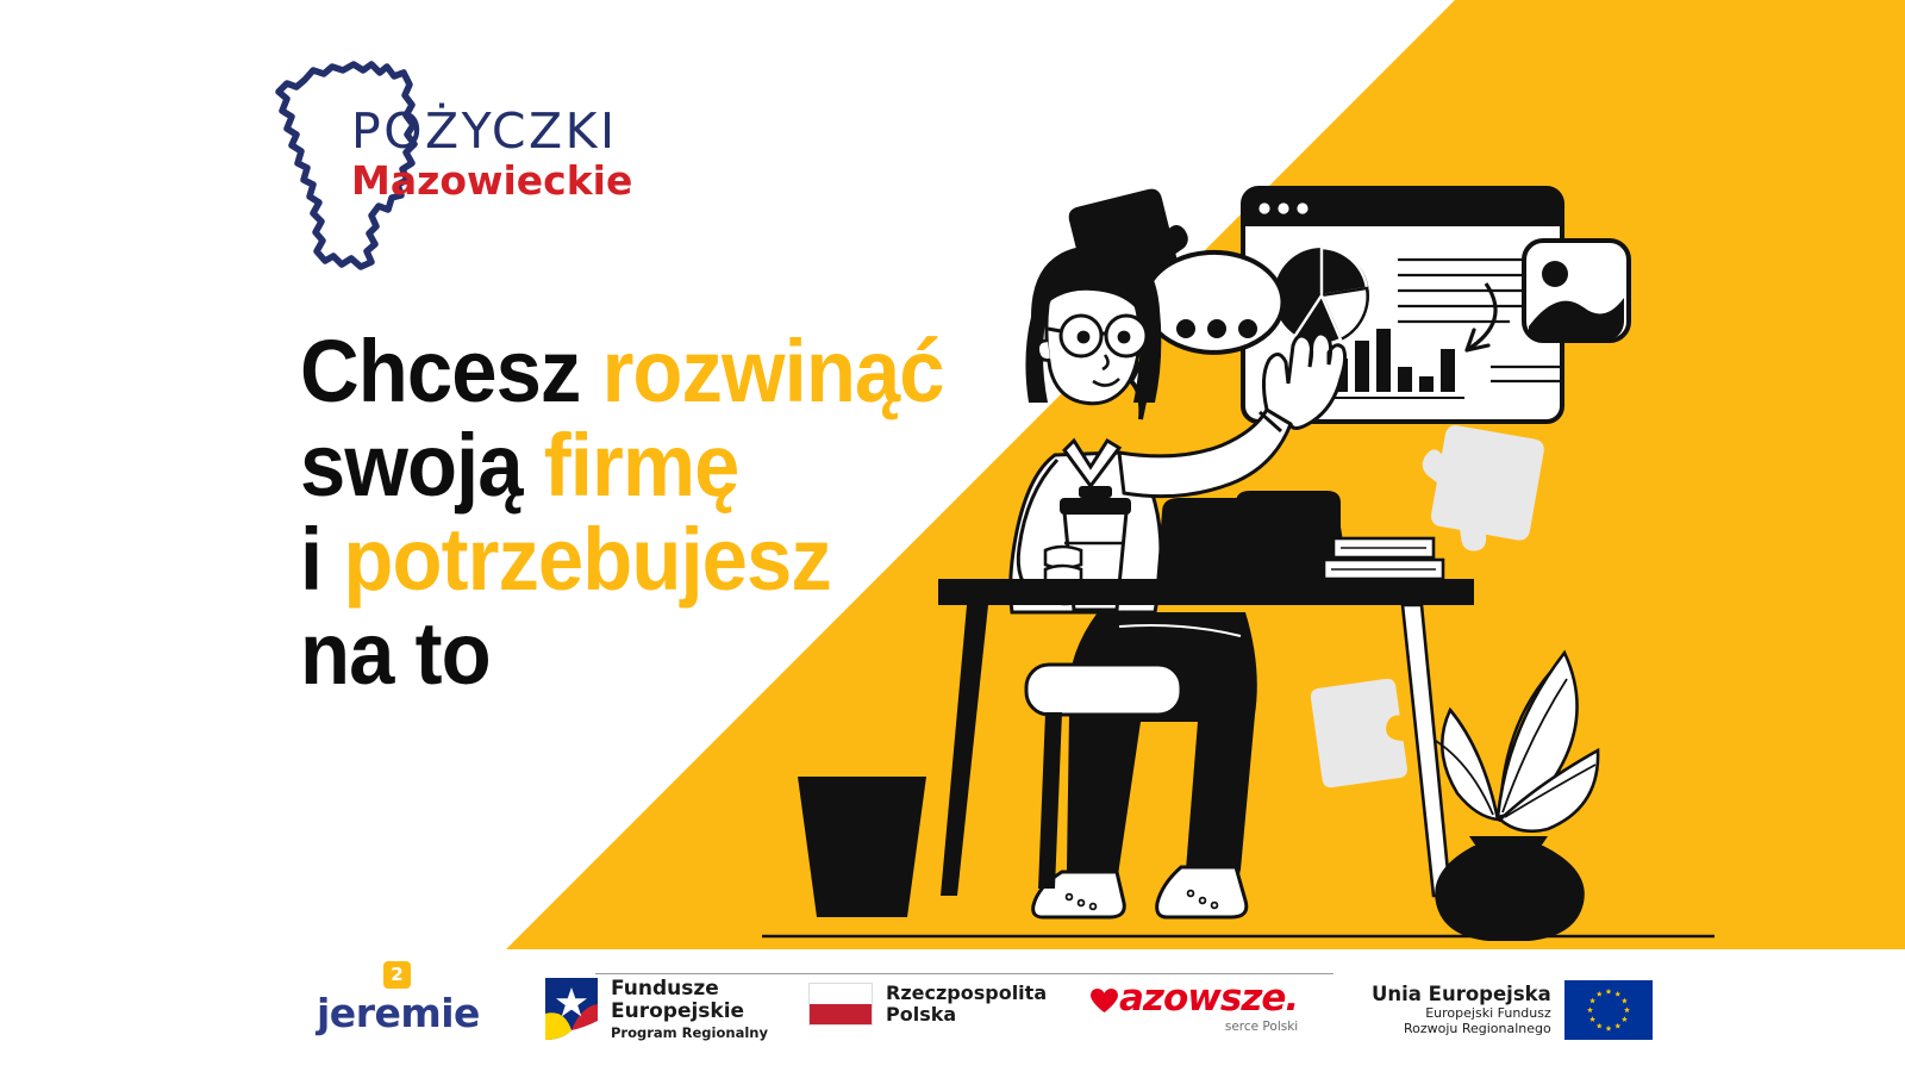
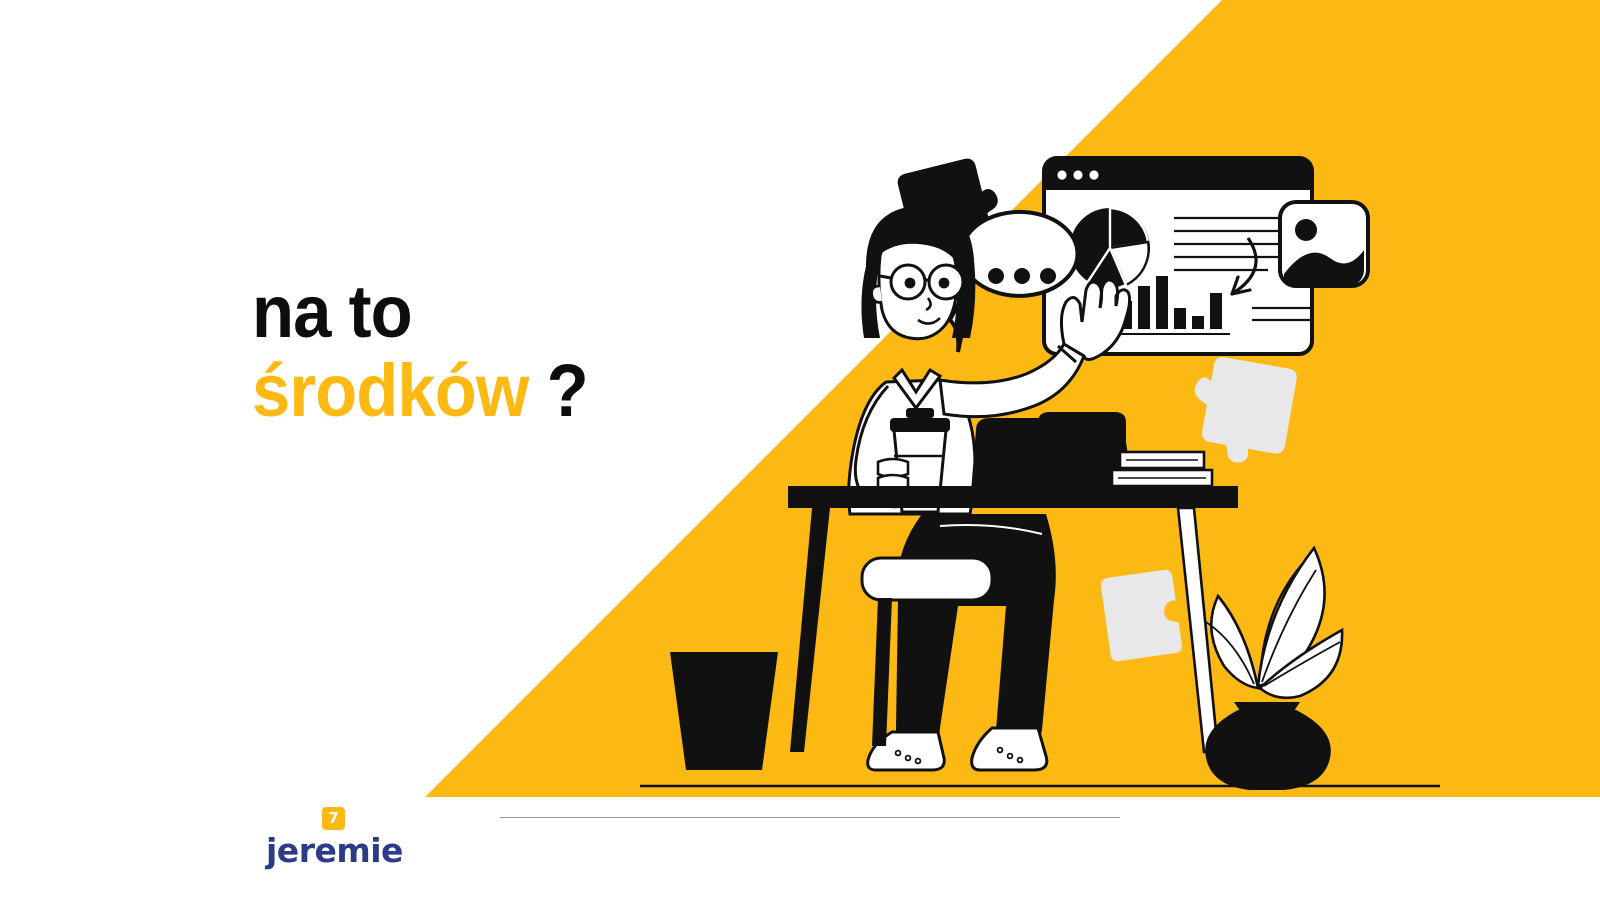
- POŻYCZKI
- Mazowieckie
- Chcesz rozwinąć
- swoją firmę
- i potrzebujesz
  na to
+ środków ?
  jeremie
- 2
+ 7
- Fundusze
- Europejskie
- Program Regionalny
- Rzeczpospolita
- Polska
- azowsze.
- serce Polski
- Unia Europejska
- Europejski Fundusz
- Rozwoju Regionalnego
